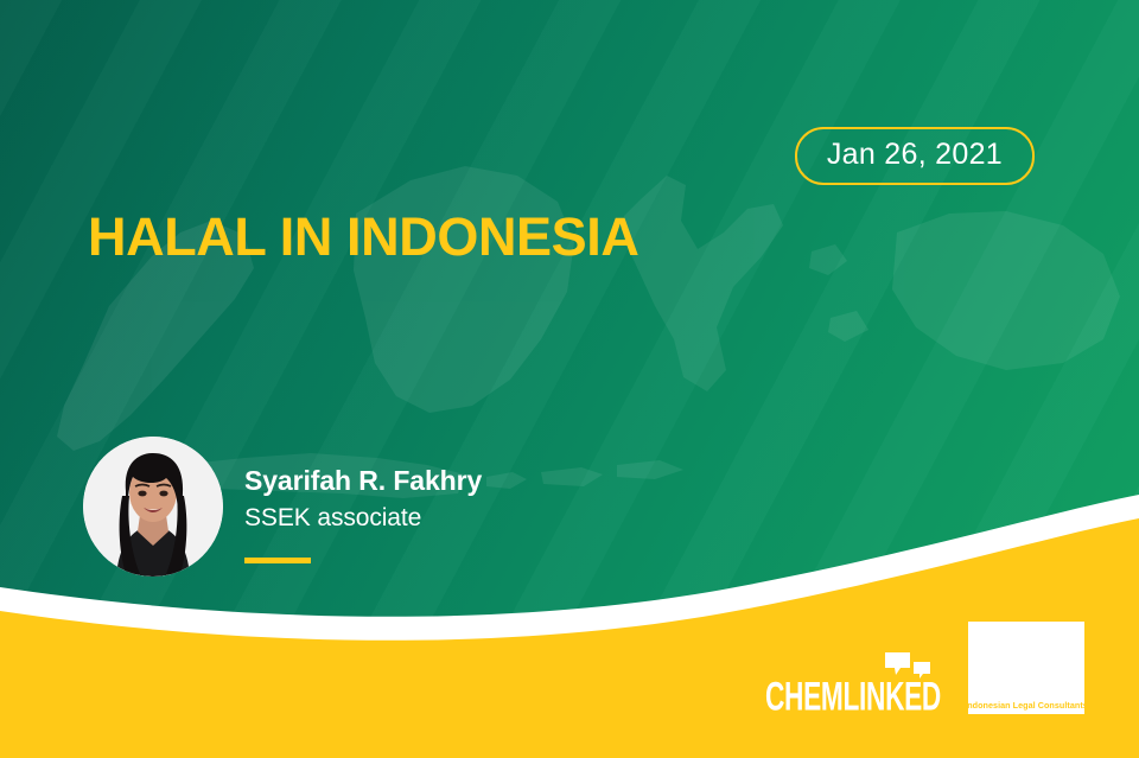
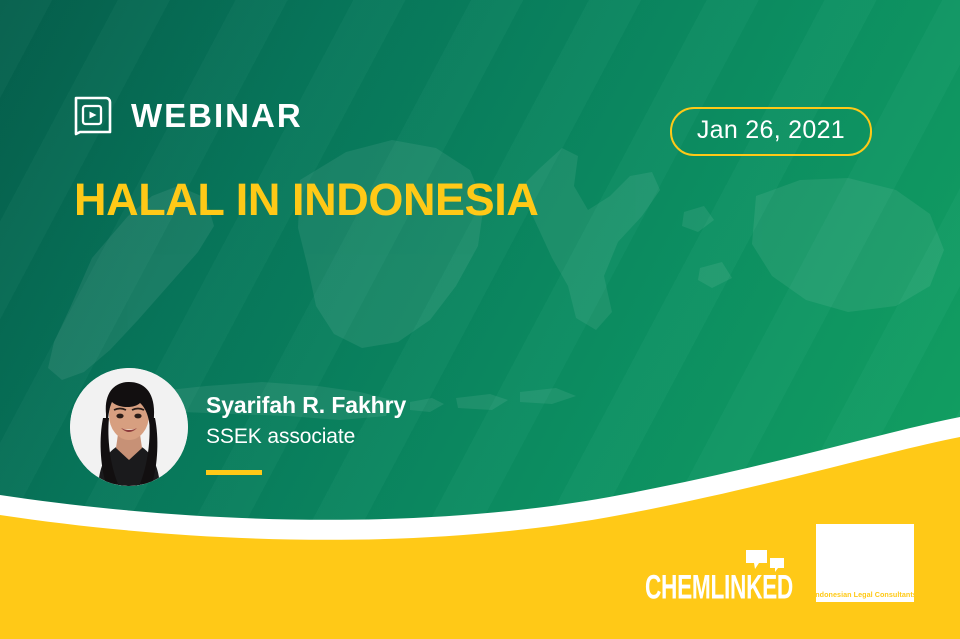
+ WEBINAR
  Jan 26, 2021
  HALAL IN INDONESIA
  Syarifah R. Fakhry
  SSEK associate
  CHEMLINKED
  ndonesian Legal Consultant
